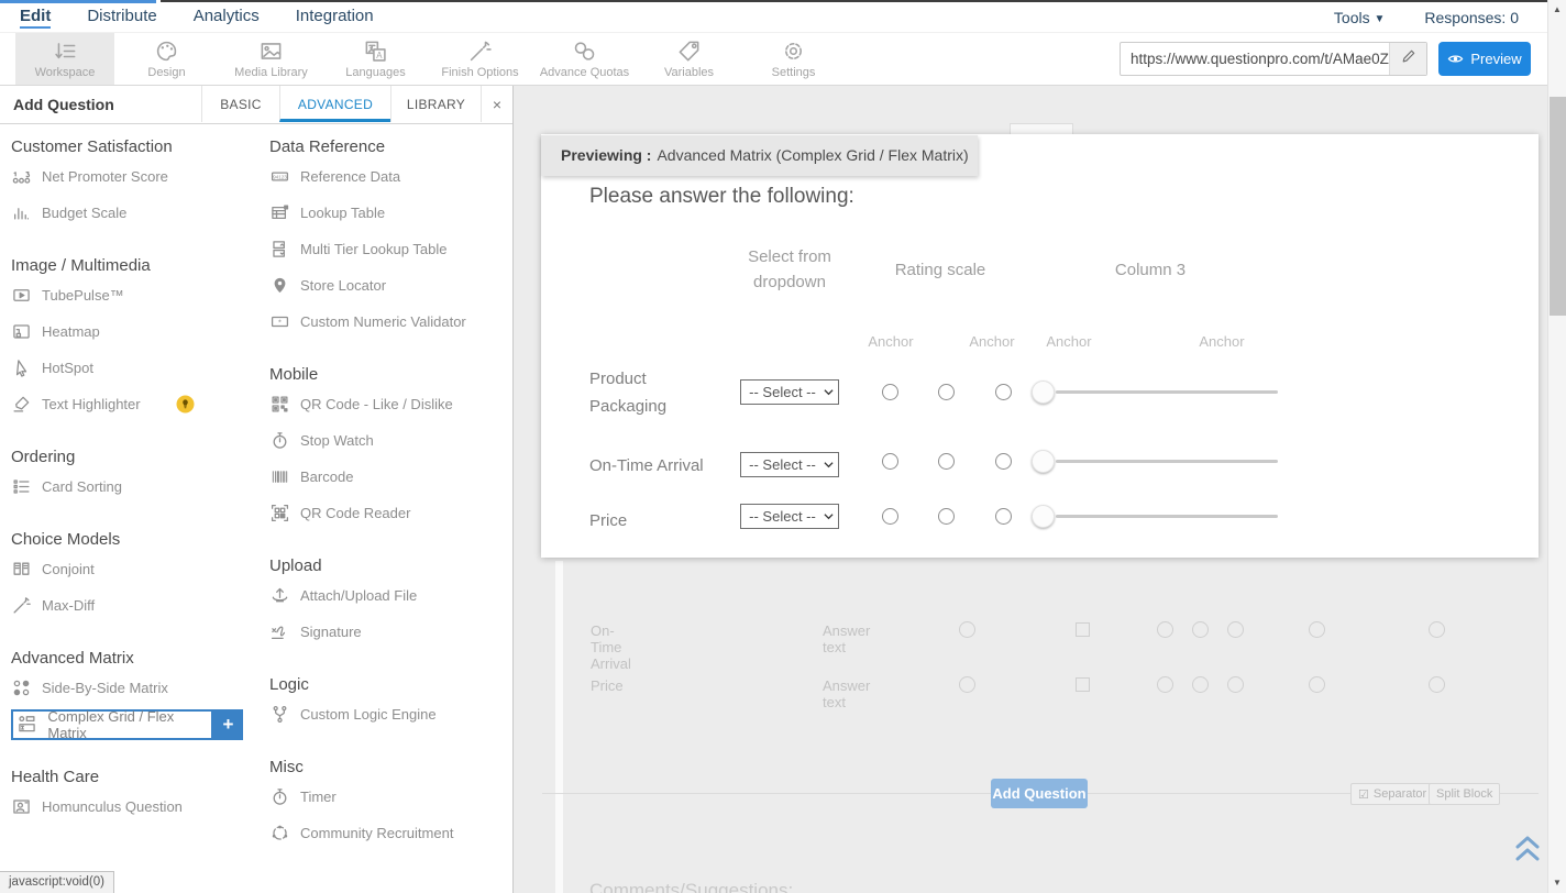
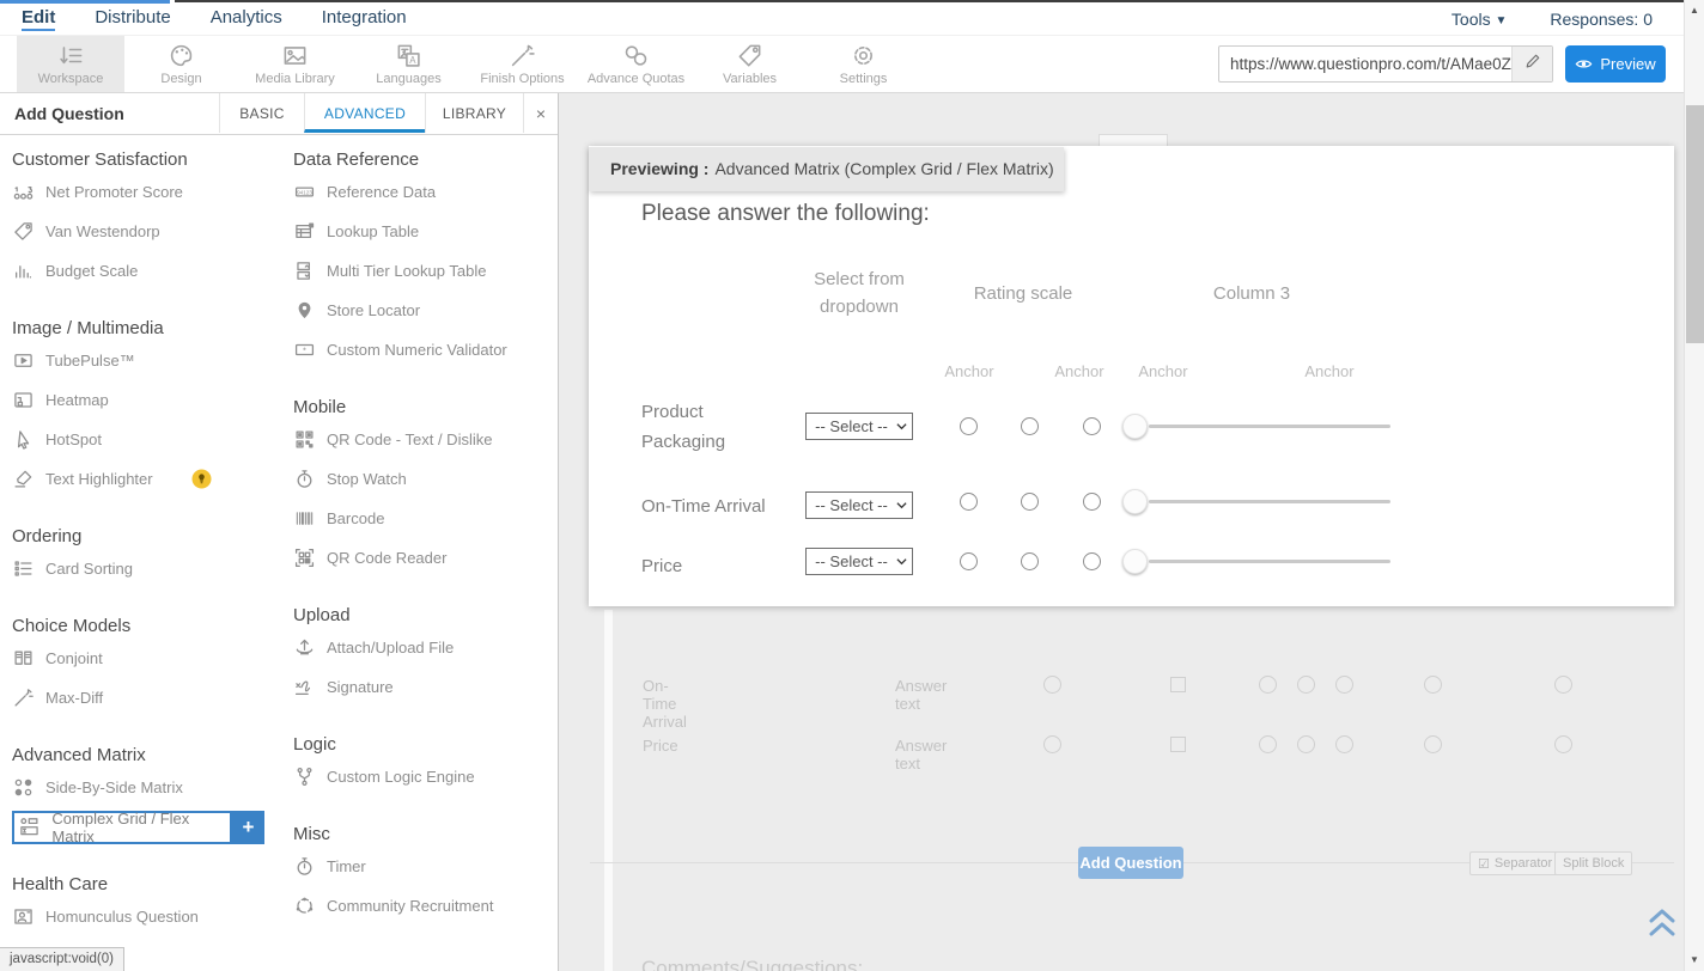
  Edit
  Distribute
  Analytics
  Integration
  Tools ▼
  Responses: 0
  Workspace
  Design
  Media Library
  A
  Languages
  Finish Options
  Advance Quotas
  Variables
  Settings
  https://www.questionpro.com/t/AMae0Z
  Preview
  Add Question
  BASIC
  ADVANCED
  LIBRARY
  ×
  Customer Satisfaction
  Net Promoter Score
+ Van Westendorp
  Budget Scale
  Image / Multimedia
  TubePulse™
  Heatmap
  HotSpot
  Text Highlighter
  Ordering
  Card Sorting
  Choice Models
  Conjoint
  Max-Diff
  Advanced Matrix
  Side-By-Side Matrix
  Complex Grid / Flex Matrix
  +
  Health Care
  Homunculus Question
  Data Reference
  Reference Data
  Lookup Table
  Multi Tier Lookup Table
  Store Locator
  *
  Custom Numeric Validator
  Mobile
- QR Code - Like / Dislike
+ QR Code - Text / Dislike
  Stop Watch
  Barcode
  QR Code Reader
  Upload
  Attach/Upload File
  Signature
  Logic
  Custom Logic Engine
  Misc
  Timer
  Community Recruitment
  On-Time Arrival
  Answer text
  Price
  Answer text
  Add Question
  ☑
  Separator
  Split Block
  Comments/Suggestions:
  Previewing : Advanced Matrix (Complex Grid / Flex Matrix)
  Please answer the following:
  Select from dropdown
  Rating scale
  Column 3
  Anchor
  Anchor
  Anchor
  Anchor
  Product Packaging
  -- Select --
  On-Time Arrival
  -- Select --
  Price
  -- Select --
  ▲
  ▼
  javascript:void(0)
